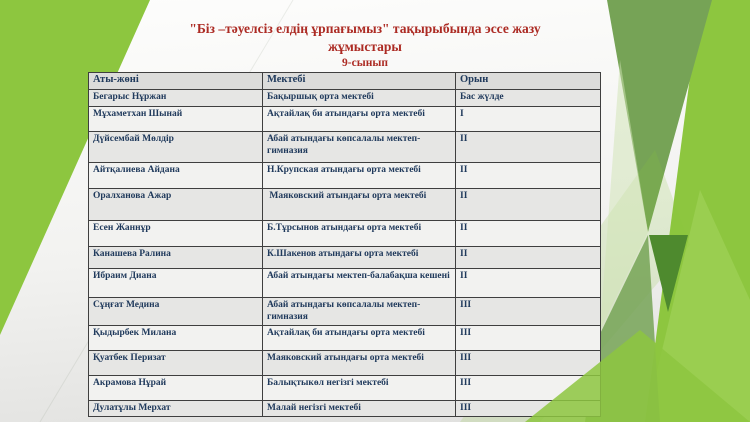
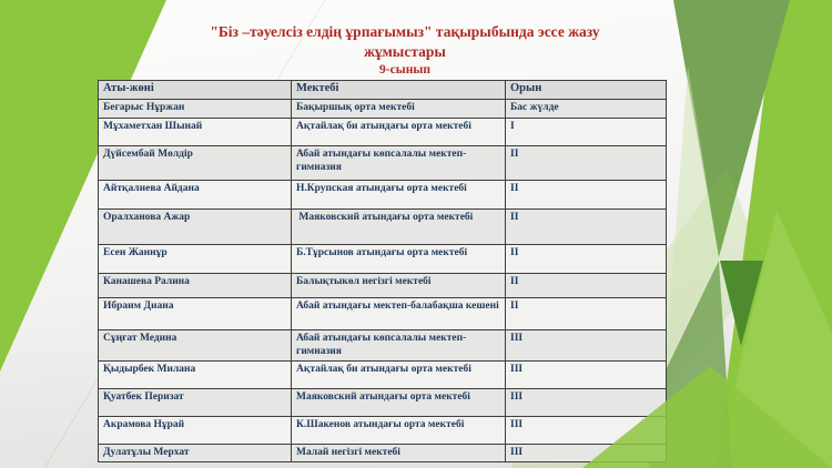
  "Біз –тәуелсіз елдің ұрпағымыз" тақырыбында эссе жазу
  жұмыстары
  9-сынып
  Аты-жөні	Мектебі	Орын
  Бегарыс Нұржан	Бақыршық орта мектебі	Бас жүлде
  Мұхаметхан Шынай	Ақтайлақ би атындағы орта мектебі	I
  Дүйсембай Мөлдір	Абай атындағы көпсалалы мектеп-гимназия	II
  Айтқалиева Айдана	Н.Крупская атындағы орта мектебі	II
  Оралханова Ажар	Маяковский атындағы орта мектебі	II
  Есен Жаннұр	Б.Тұрсынов атындағы орта мектебі	II
- Канашева Ралина	К.Шакенов атындағы орта мектебі	II
+ Канашева Ралина	Балықтыкөл негізгі мектебі	II
  Ибраим Диана	Абай атындағы мектеп-балабақша кешені	II
  Сұңғат Медина	Абай атындағы көпсалалы мектеп-гимназия	III
  Қыдырбек Милана	Ақтайлақ би атындағы орта мектебі	III
  Қуатбек Перизат	Маяковский атындағы орта мектебі	III
- Акрамова Нұрай	Балықтыкөл негізгі мектебі	III
+ Акрамова Нұрай	К.Шакенов атындағы орта мектебі	III
  Дулатұлы Мерхат	Малай негізгі мектебі	III
